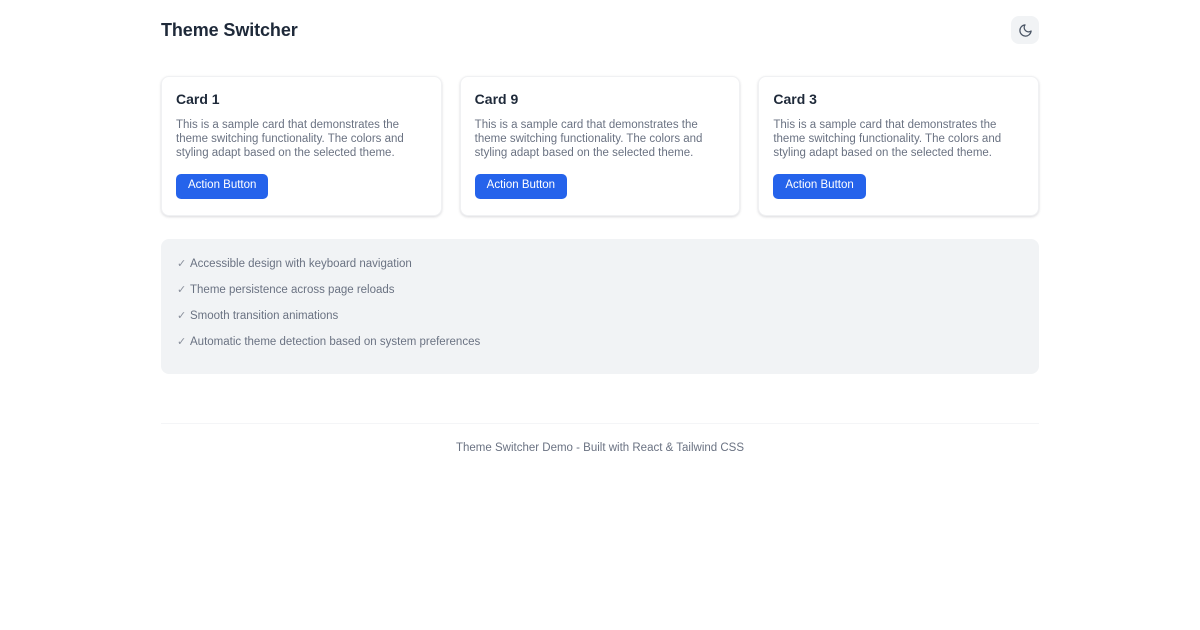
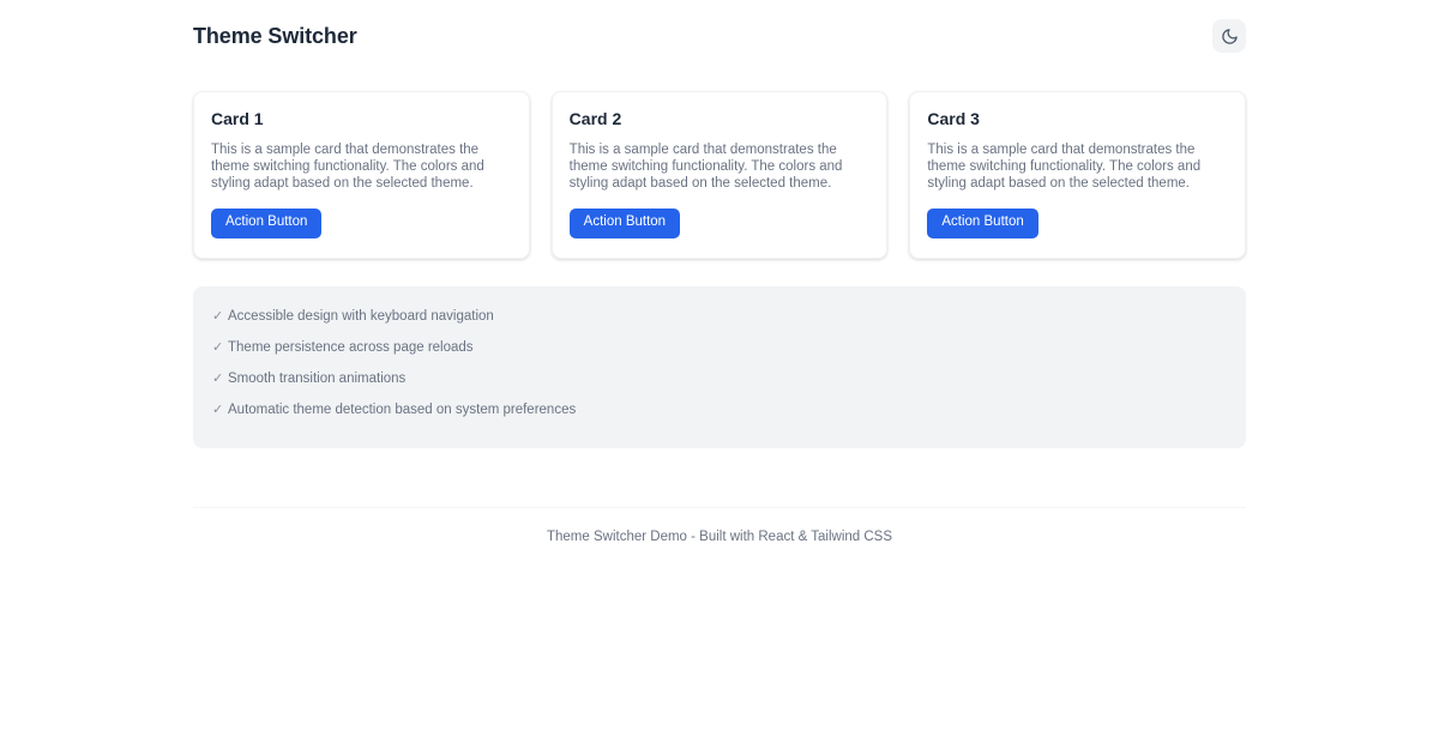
  Theme Switcher
  Card 1
  This is a sample card that demonstrates the theme switching functionality. The colors and styling adapt based on the selected theme.
  Action Button
- Card 9
+ Card 2
  This is a sample card that demonstrates the theme switching functionality. The colors and styling adapt based on the selected theme.
  Action Button
  Card 3
  This is a sample card that demonstrates the theme switching functionality. The colors and styling adapt based on the selected theme.
  Action Button
  ✓
  Accessible design with keyboard navigation
  ✓
  Theme persistence across page reloads
  ✓
  Smooth transition animations
  ✓
  Automatic theme detection based on system preferences
  Theme Switcher Demo - Built with React & Tailwind CSS
